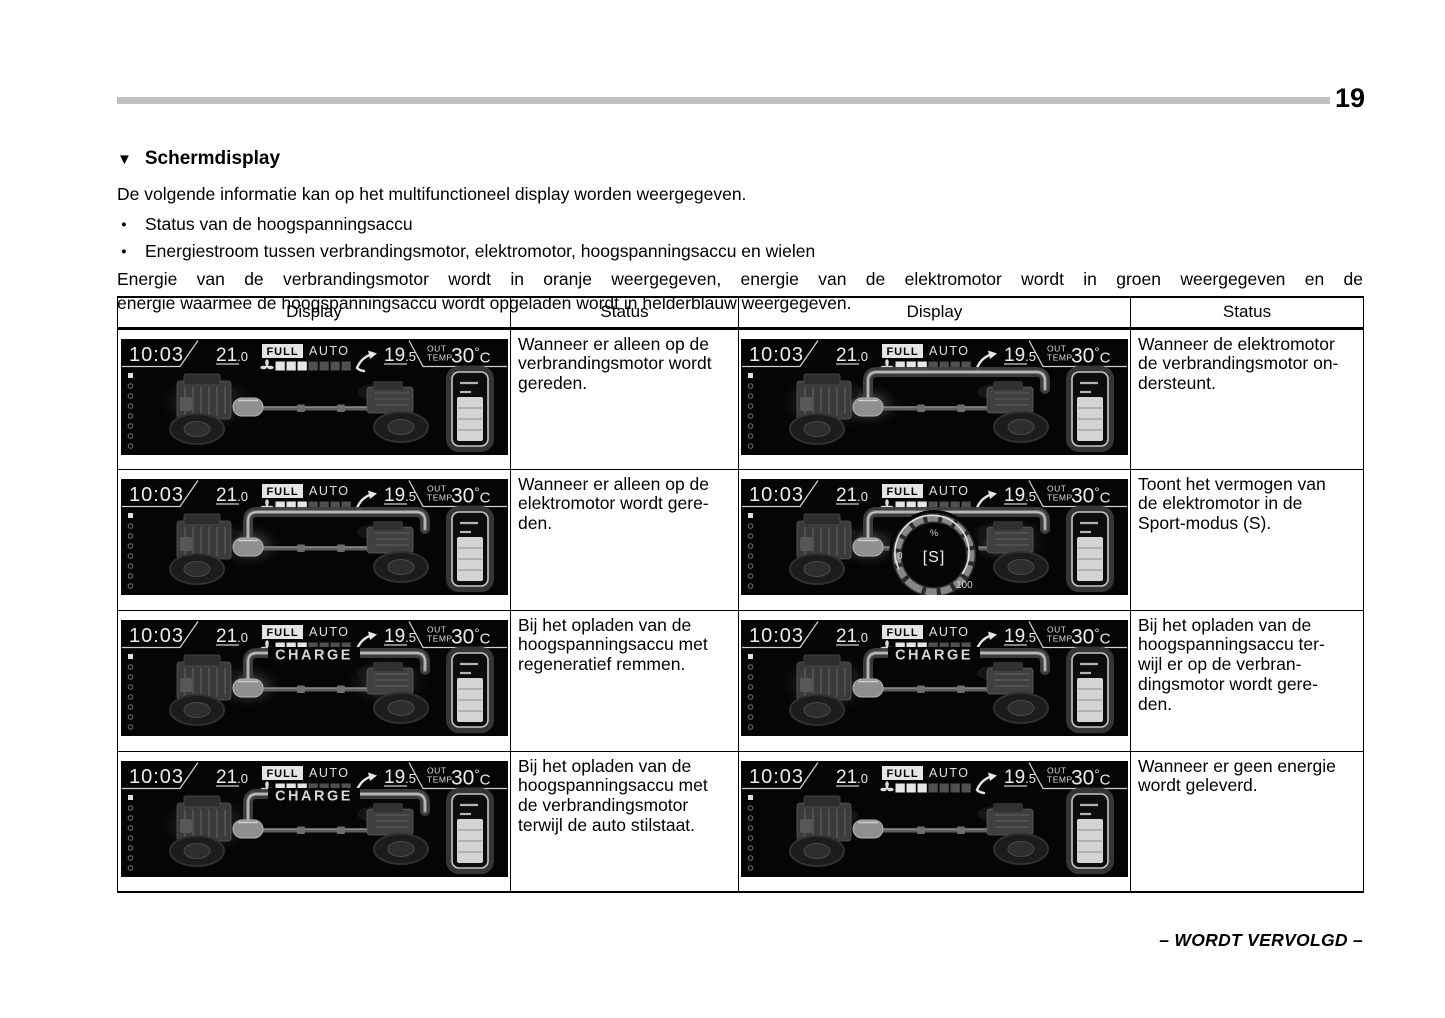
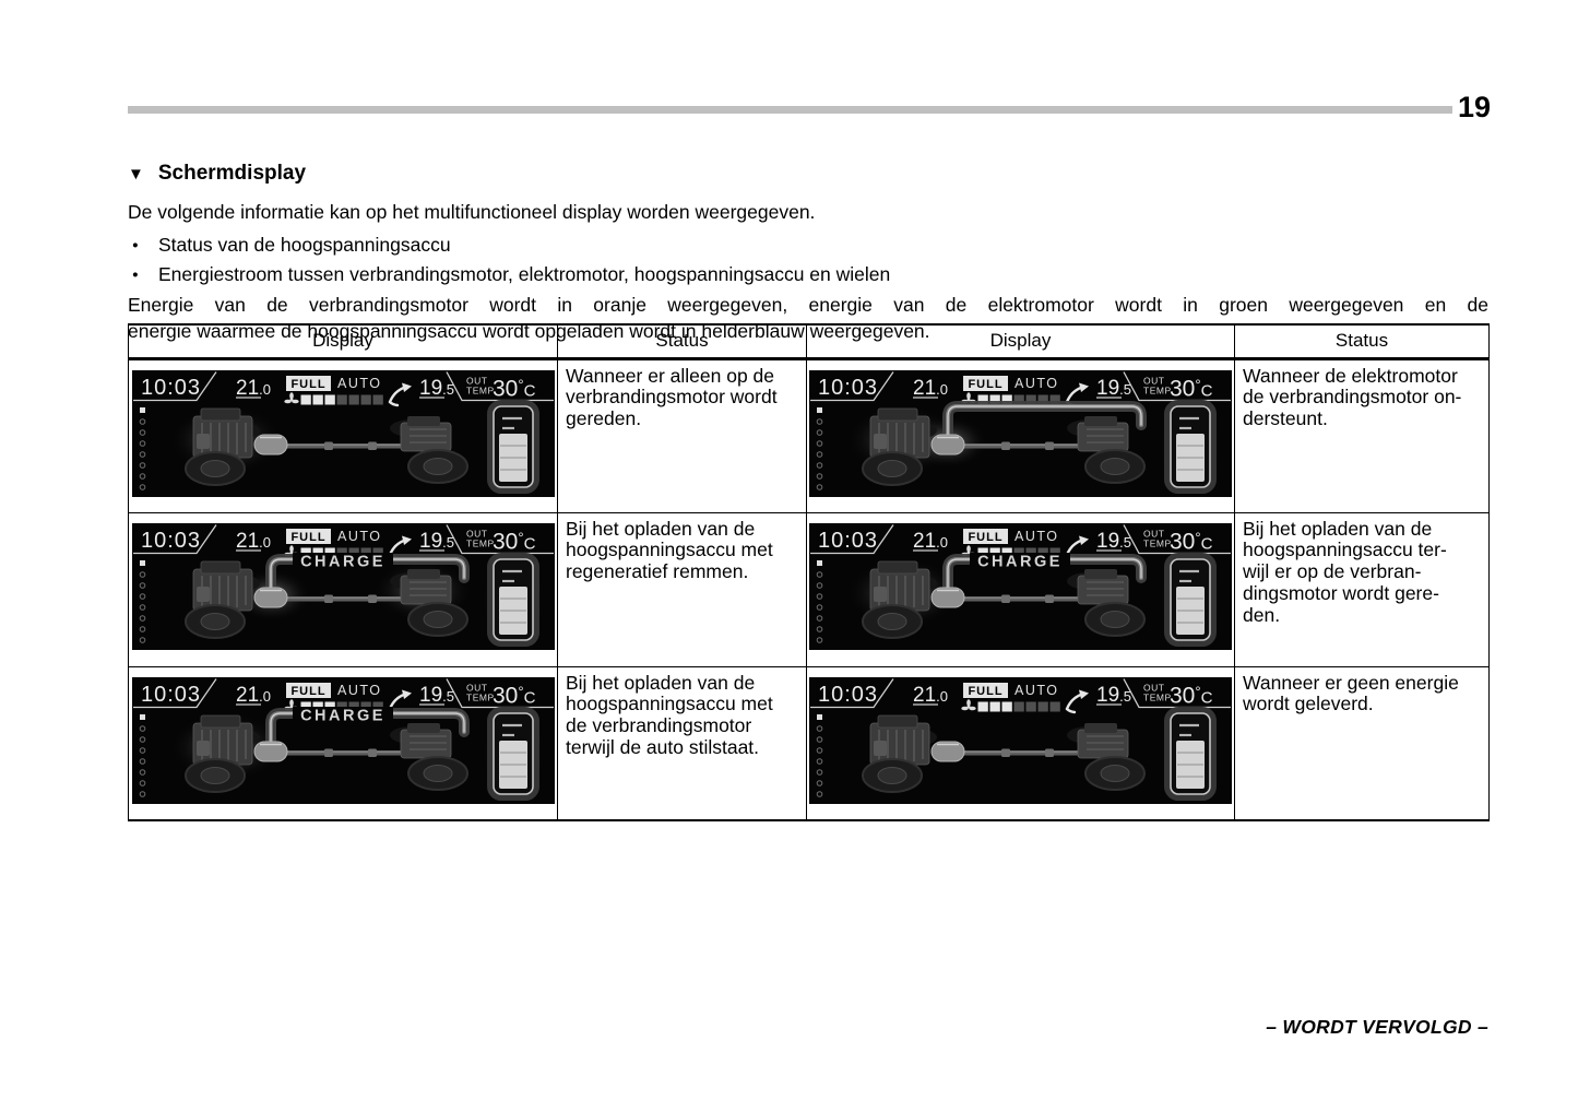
  19
  ▼
  Schermdisplay
  De volgende informatie kan op het multifunctioneel display worden weergegeven.
  ●
  Status van de hoogspanningsaccu
  ●
  Energiestroom tussen verbrandingsmotor, elektromotor, hoogspanningsaccu en wielen
  Energie van de verbrandingsmotor wordt in oranje weergegeven, energie van de elektromotor wordt in groen weergegeven en de
  energie waarmee de hoogspanningsaccu wordt opgeladen wordt in helderblauw weergegeven.
  Display	Status	Display	Status
  10:03 21.0 FULL AUTO 19.5 OUT TEMP 30°C	Wanneer er alleen op deverbrandingsmotor wordtgereden.	10:03 21.0 FULL AUTO 19.5 OUT TEMP 30°C	Wanneer de elektromotorde verbrandingsmotor on-dersteunt.
- 10:03 21.0 FULL AUTO 19.5 OUT TEMP 30°C	Wanneer er alleen op deelektromotor wordt gere-den.	10:03 21.0 FULL AUTO 19.5 OUT TEMP 30°C % [S] 0 100	Toont het vermogen vande elektromotor in deSport-modus (S).
  10:03 21.0 FULL AUTO 19.5 OUT TEMP 30°C CHARGE	Bij het opladen van dehoogspanningsaccu metregeneratief remmen.	10:03 21.0 FULL AUTO 19.5 OUT TEMP 30°C CHARGE	Bij het opladen van dehoogspanningsaccu ter-wijl er op de verbran-dingsmotor wordt gere-den.
  10:03 21.0 FULL AUTO 19.5 OUT TEMP 30°C CHARGE	Bij het opladen van dehoogspanningsaccu metde verbrandingsmotorterwijl de auto stilstaat.	10:03 21.0 FULL AUTO 19.5 OUT TEMP 30°C	Wanneer er geen energiewordt geleverd.
  – WORDT VERVOLGD –
